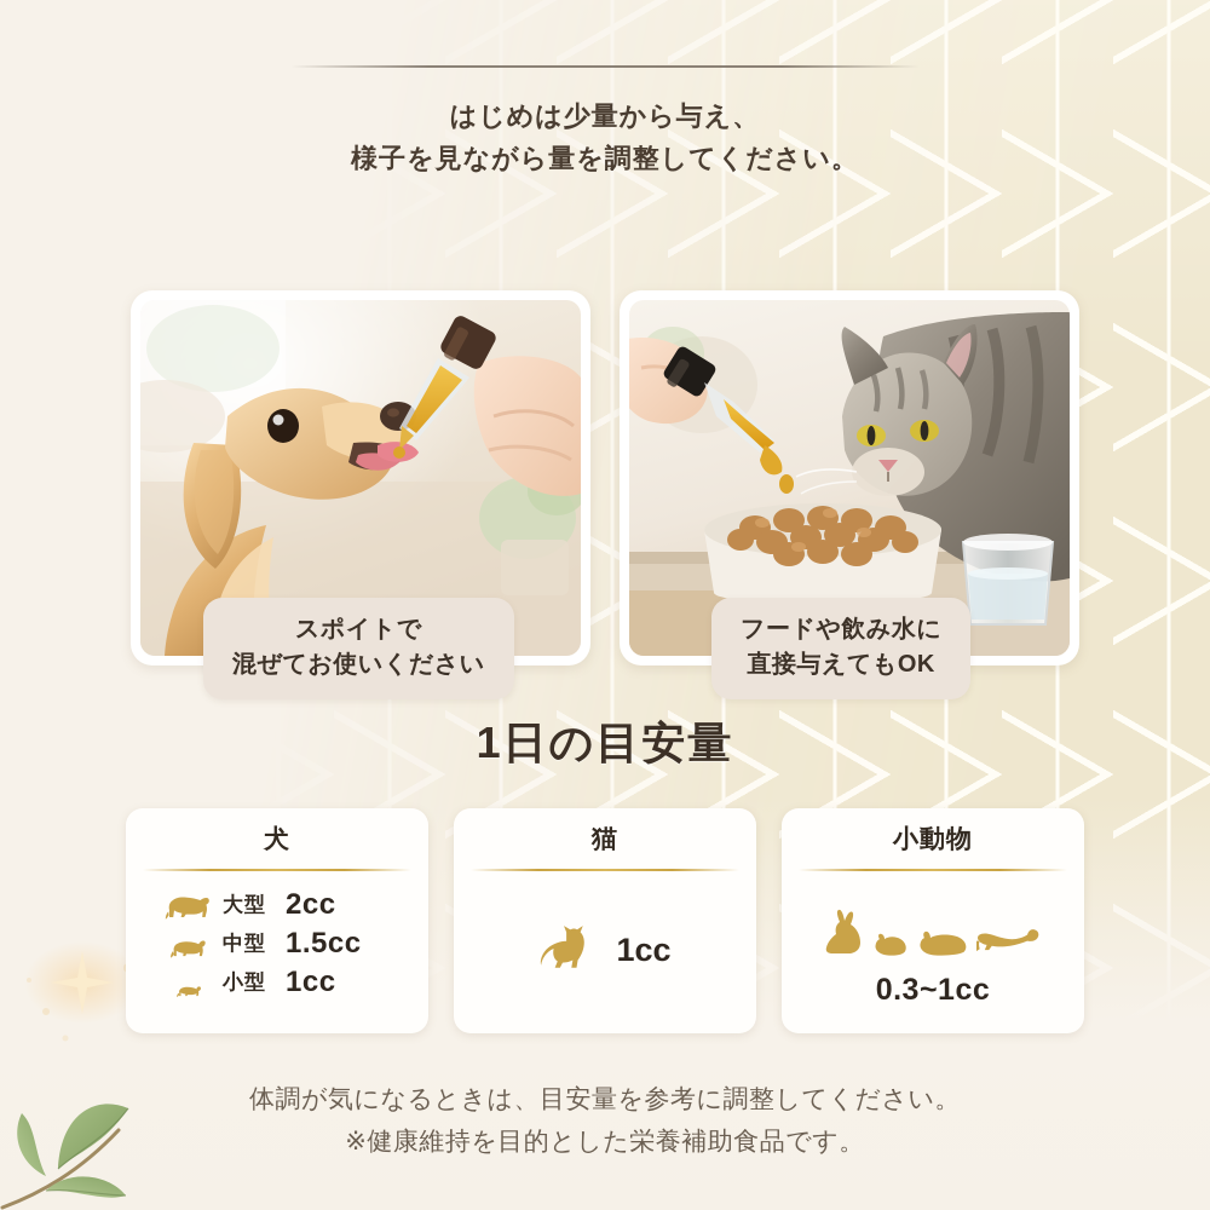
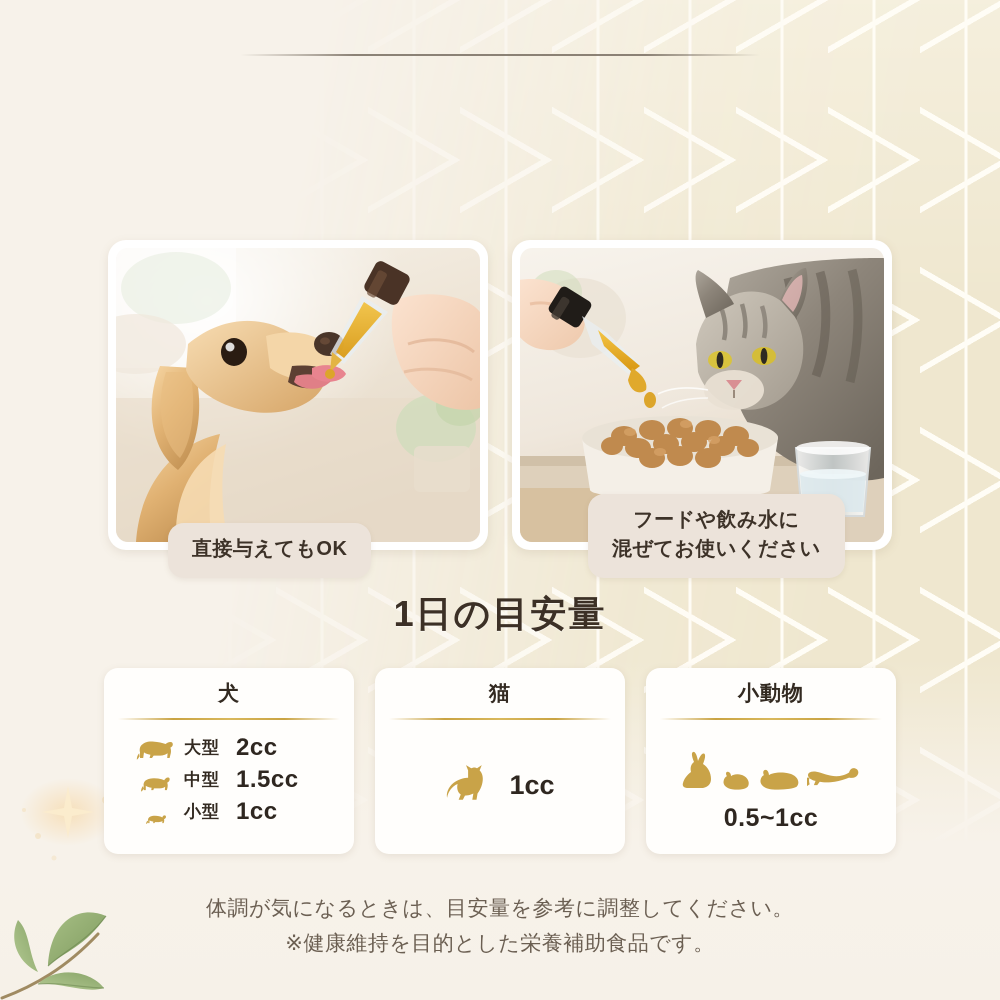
- はじめは少量から与え、
- 様子を見ながら量を調整してください。
- スポイトで
- 混ぜてお使いください
+ 直接与えてもOK
  フードや飲み水に
- 直接与えてもOK
+ 混ぜてお使いください
  1日の目安量
  犬
  大型
  2cc
  中型
  1.5cc
  小型
  1cc
  猫
  1cc
  小動物
- 0.3~1cc
+ 0.5~1cc
  体調が気になるときは、目安量を参考に調整してください。
  ※健康維持を目的とした栄養補助食品です。
